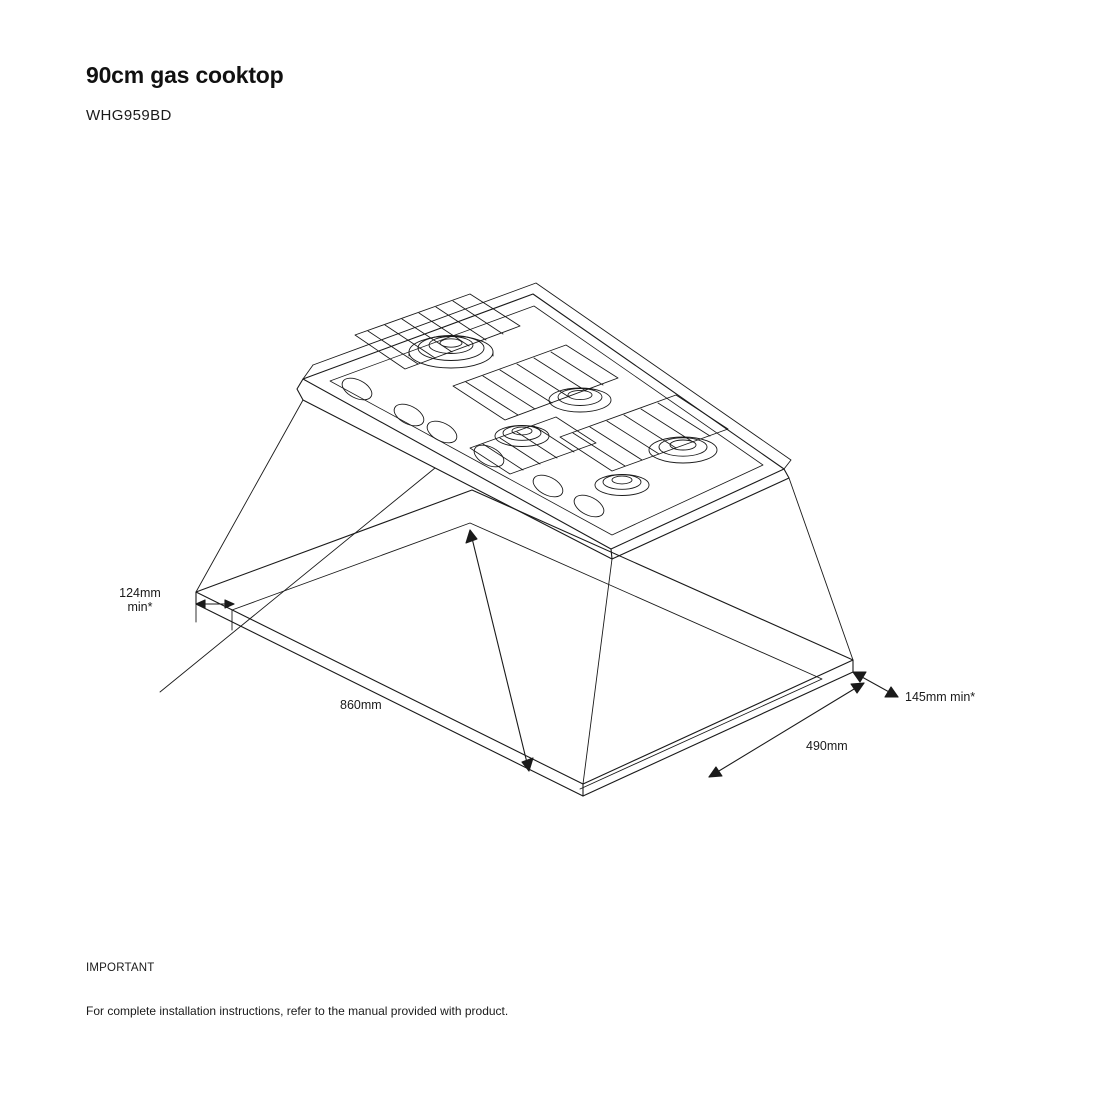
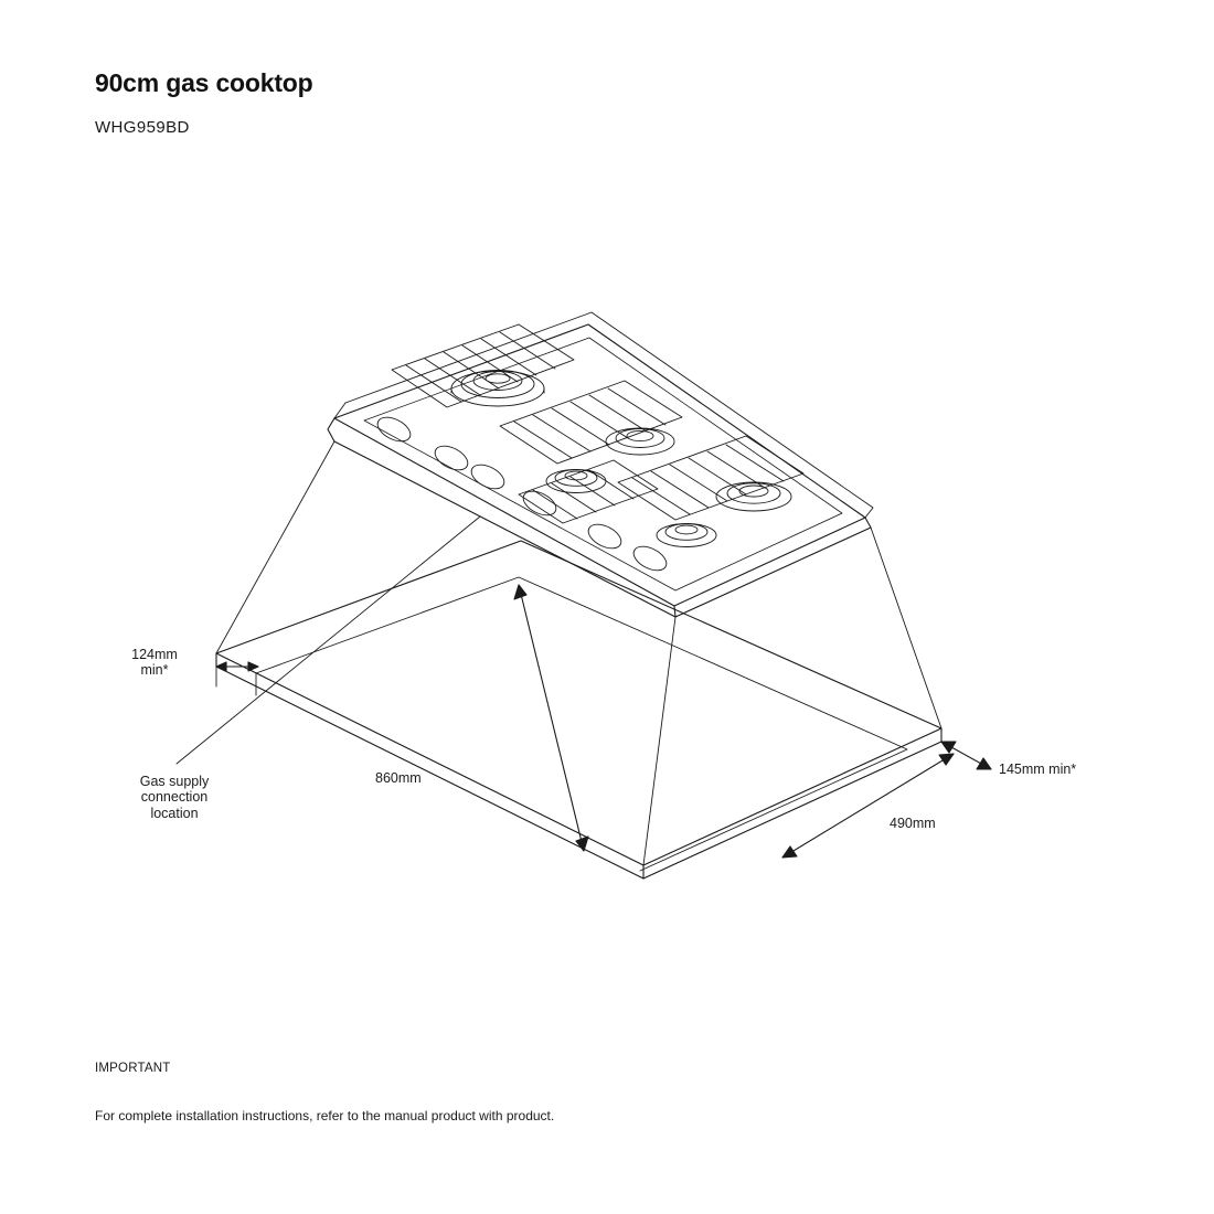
  90cm gas cooktop
  WHG959BD
  124mm
  min*
  860mm
  490mm
  145mm min*
+ Gas supply
+ connection
+ location
  IMPORTANT
- For complete installation instructions, refer to the manual provided with product.
+ For complete installation instructions, refer to the manual product with product.
